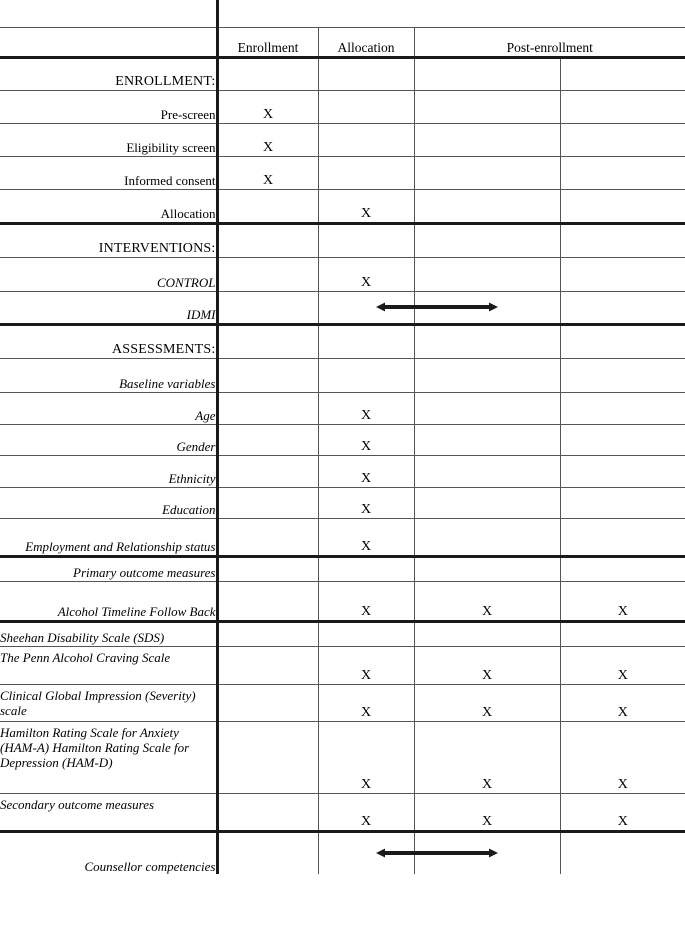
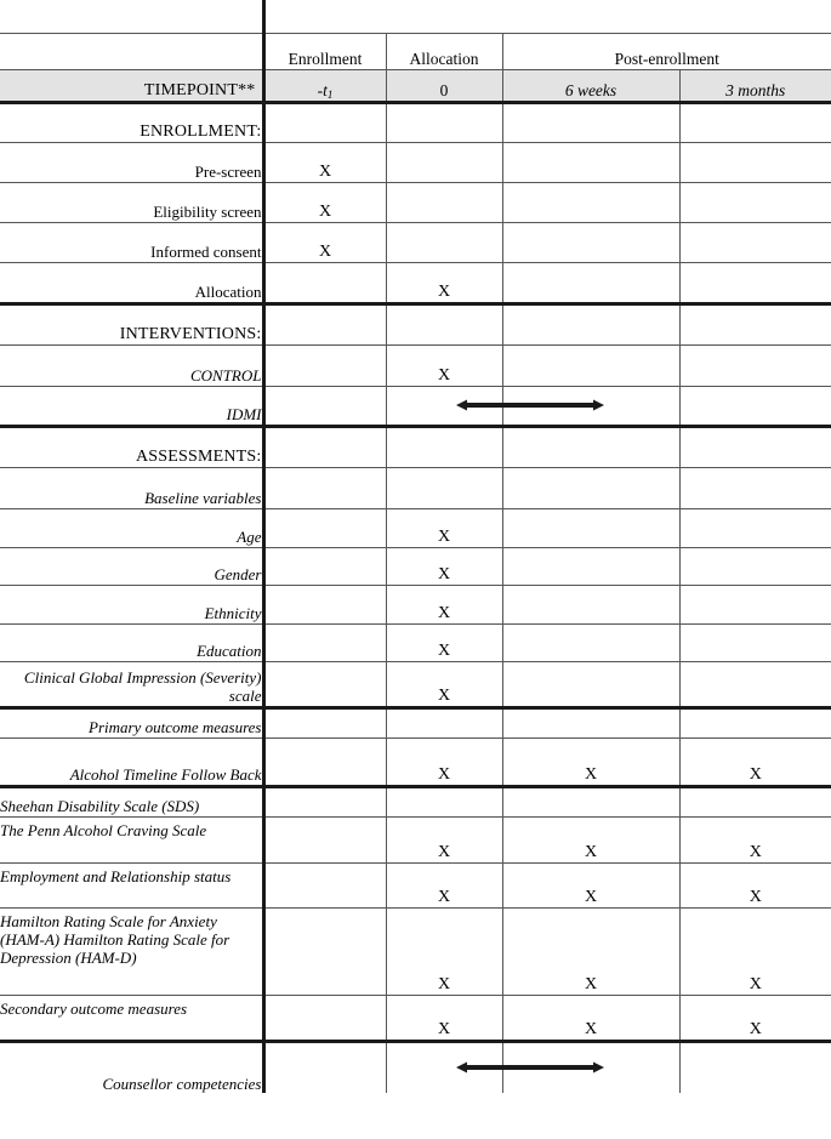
  	Enrollment	Allocation	Post-enrollment
+ TIMEPOINT**	-t1	0	6 weeks	3 months
  ENROLLMENT:
  Pre-screen	X
  Eligibility screen	X
  Informed consent	X
  Allocation		X
  INTERVENTIONS:
  CONTROL		X
  IDMI
  ASSESSMENTS:
  Baseline variables
  Age		X
  Gender		X
  Ethnicity		X
  Education		X
- Employment and Relationship status		X
+ Clinical Global Impression (Severity) scale		X
  Primary outcome measures
  Alcohol Timeline Follow Back		X	X	X
  Sheehan Disability Scale (SDS)
  The Penn Alcohol Craving Scale		X	X	X
- Clinical Global Impression (Severity) scale		X	X	X
+ Employment and Relationship status		X	X	X
  Hamilton Rating Scale for Anxiety (HAM-A) Hamilton Rating Scale for Depression (HAM-D)		X	X	X
  Secondary outcome measures		X	X	X
  Counsellor competencies
